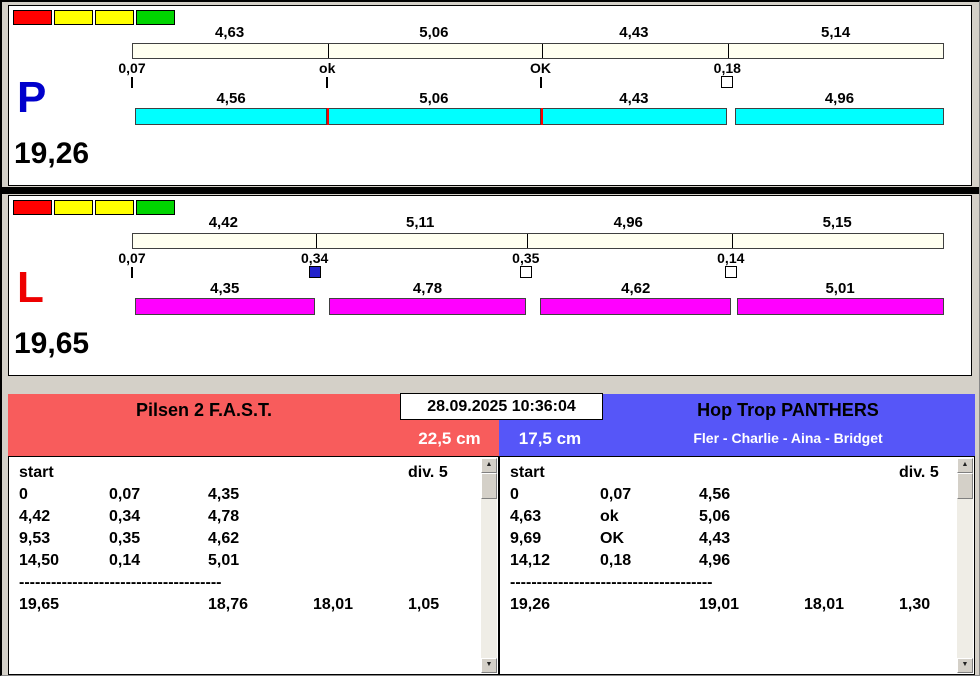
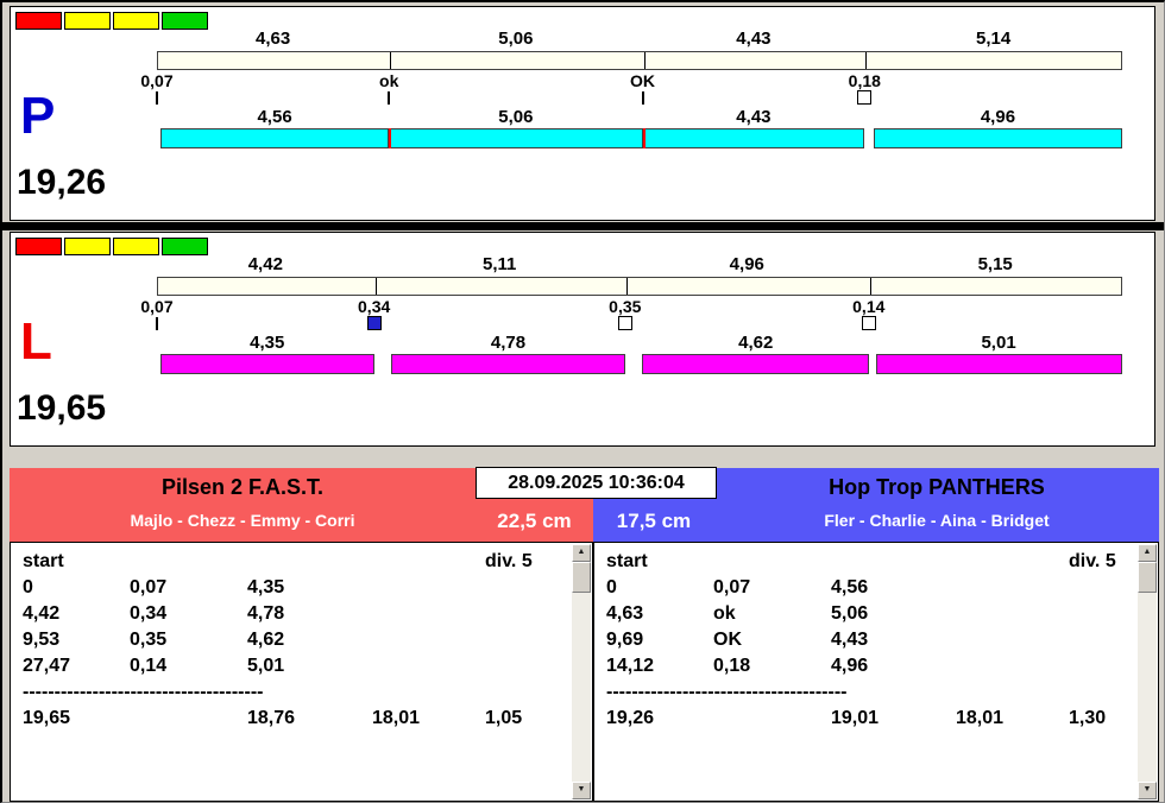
  P
  19,26
  4,63
  0,07
  4,56
  5,06
  ok
  5,06
  4,43
  OK
  4,43
  5,14
  0,18
  4,96
  L
  19,65
  4,42
  0,07
  4,35
  5,11
  0,34
  4,78
  4,96
  0,35
  4,62
  5,15
  0,14
  5,01
  Pilsen 2 F.A.S.T.
+ Majlo - Chezz - Emmy - Corri
  Hop Trop PANTHERS
  Fler - Charlie - Aina - Bridget
  28.09.2025 10:36:04
  22,5 cm
  17,5 cm
  start
  div. 5
  0
  0,07
  4,35
  4,42
  0,34
  4,78
  9,53
  0,35
  4,62
- 14,50
+ 27,47
  0,14
  5,01
  --------------------------------------
  19,65
  18,76
  18,01
  1,05
  start
  div. 5
  0
  0,07
  4,56
  4,63
  ok
  5,06
  9,69
  OK
  4,43
  14,12
  0,18
  4,96
  --------------------------------------
  19,26
  19,01
  18,01
  1,30
